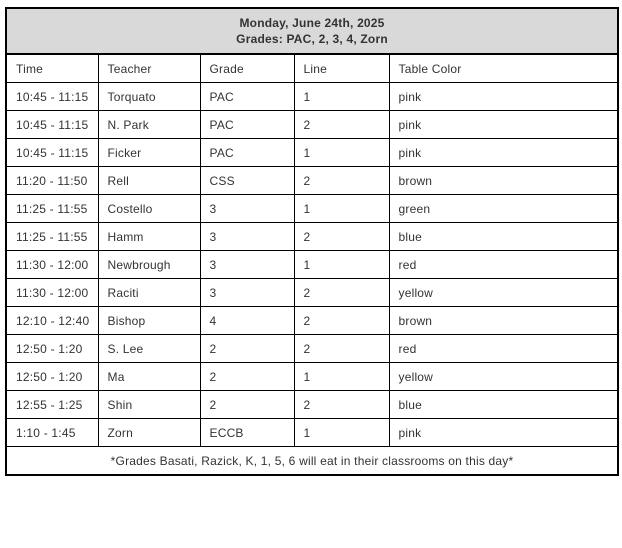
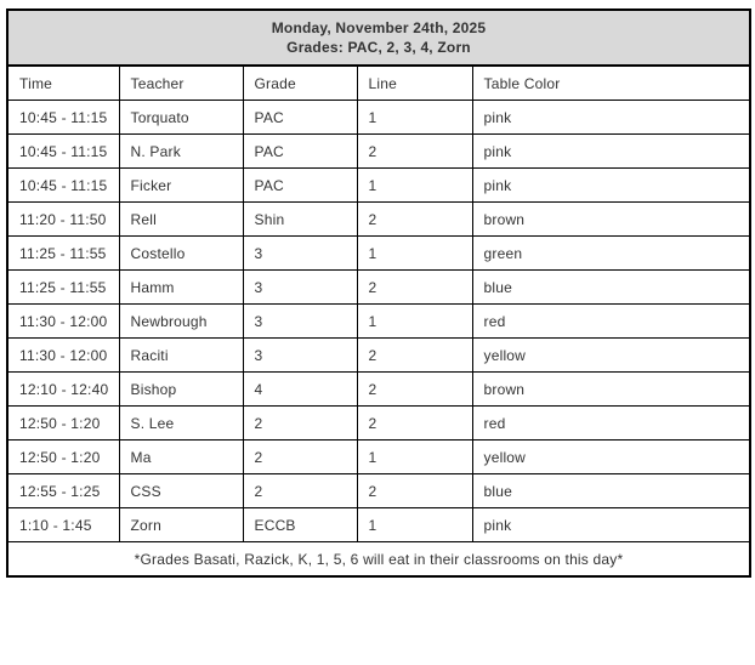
- Monday, June 24th, 2025 Grades: PAC, 2, 3, 4, Zorn
+ Monday, November 24th, 2025 Grades: PAC, 2, 3, 4, Zorn
  Time	Teacher	Grade	Line	Table Color
  10:45 - 11:15	Torquato	PAC	1	pink
  10:45 - 11:15	N. Park	PAC	2	pink
  10:45 - 11:15	Ficker	PAC	1	pink
- 11:20 - 11:50	Rell	CSS	2	brown
+ 11:20 - 11:50	Rell	Shin	2	brown
  11:25 - 11:55	Costello	3	1	green
  11:25 - 11:55	Hamm	3	2	blue
  11:30 - 12:00	Newbrough	3	1	red
  11:30 - 12:00	Raciti	3	2	yellow
  12:10 - 12:40	Bishop	4	2	brown
  12:50 - 1:20	S. Lee	2	2	red
  12:50 - 1:20	Ma	2	1	yellow
- 12:55 - 1:25	Shin	2	2	blue
+ 12:55 - 1:25	CSS	2	2	blue
  1:10 - 1:45	Zorn	ECCB	1	pink
  *Grades Basati, Razick, K, 1, 5, 6 will eat in their classrooms on this day*
